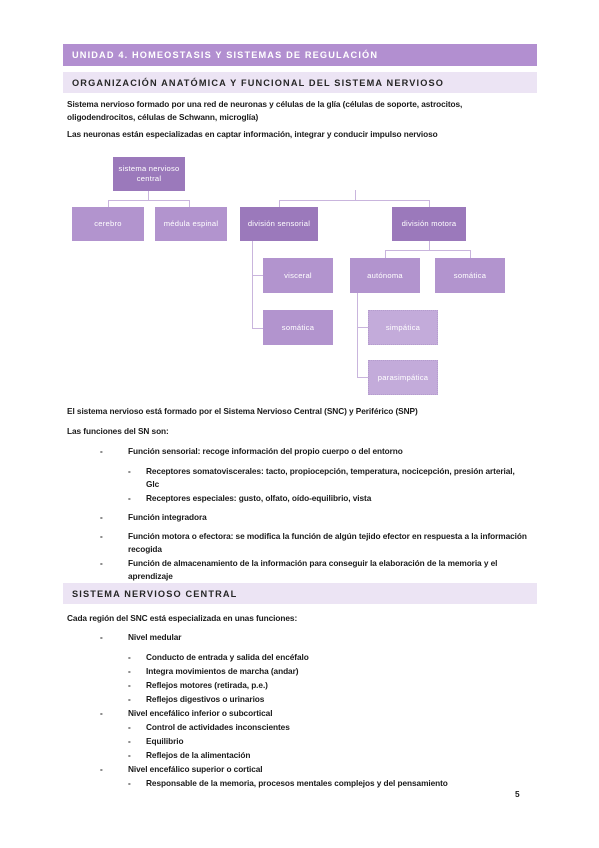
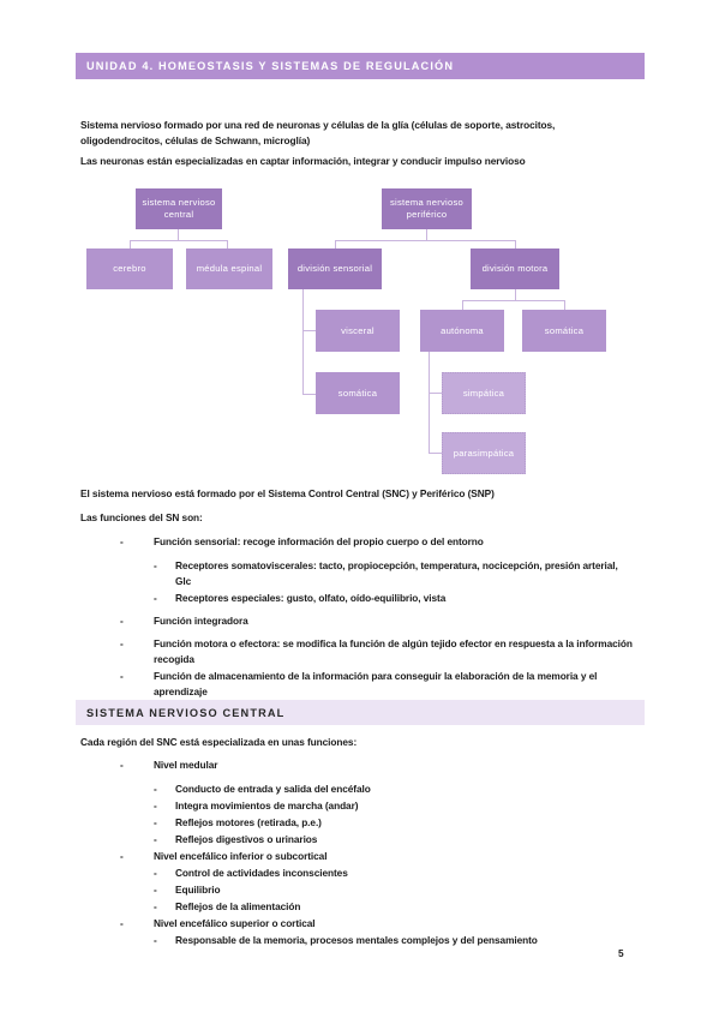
  UNIDAD 4. HOMEOSTASIS Y SISTEMAS DE REGULACIÓN
- ORGANIZACIÓN ANATÓMICA Y FUNCIONAL DEL SISTEMA NERVIOSO
  Sistema nervioso formado por una red de neuronas y células de la glía (células de soporte, astrocitos, oligodendrocitos, células de Schwann, microglía)
  Las neuronas están especializadas en captar información, integrar y conducir impulso nervioso
  sistema nervioso central
+ sistema nervioso periférico
  cerebro
  médula espinal
  división sensorial
  división motora
  visceral
  somática
  autónoma
  somática
  simpática
  parasimpática
- El sistema nervioso está formado por el Sistema Nervioso Central (SNC) y Periférico (SNP)
+ El sistema nervioso está formado por el Sistema Control Central (SNC) y Periférico (SNP)
  Las funciones del SN son:
  -
  Función sensorial: recoge información del propio cuerpo o del entorno
  -
  Receptores somatoviscerales: tacto, propiocepción, temperatura, nocicepción, presión arterial, Glc
  -
  Receptores especiales: gusto, olfato, oído-equilibrio, vista
  -
  Función integradora
  -
  Función motora o efectora: se modifica la función de algún tejido efector en respuesta a la información recogida
  -
  Función de almacenamiento de la información para conseguir la elaboración de la memoria y el aprendizaje
  SISTEMA NERVIOSO CENTRAL
  Cada región del SNC está especializada en unas funciones:
  -
  Nivel medular
  -
  Conducto de entrada y salida del encéfalo
  -
  Integra movimientos de marcha (andar)
  -
  Reflejos motores (retirada, p.e.)
  -
  Reflejos digestivos o urinarios
  -
  Nivel encefálico inferior o subcortical
  -
  Control de actividades inconscientes
  -
  Equilibrio
  -
  Reflejos de la alimentación
  -
  Nivel encefálico superior o cortical
  -
  Responsable de la memoria, procesos mentales complejos y del pensamiento
  5
